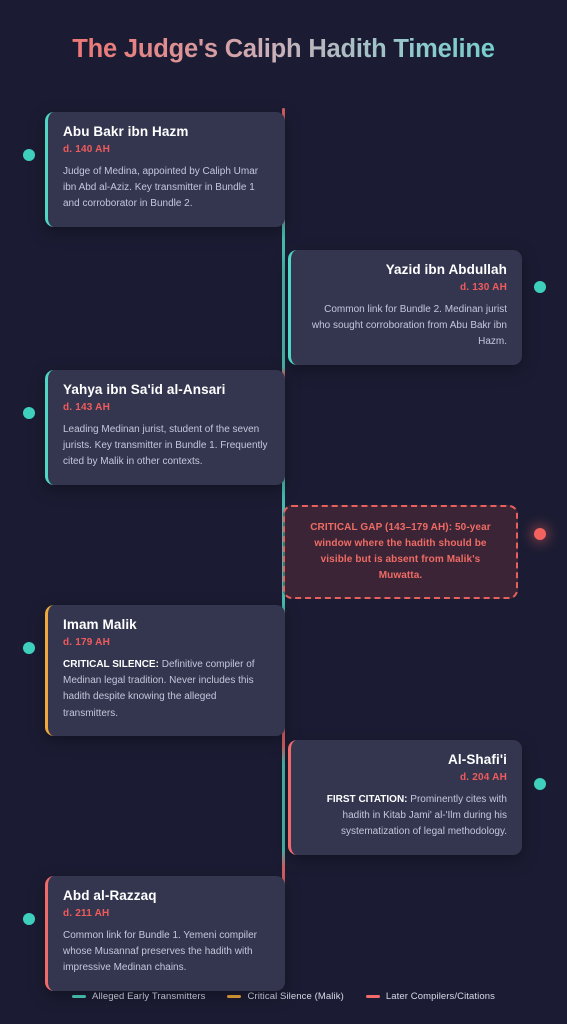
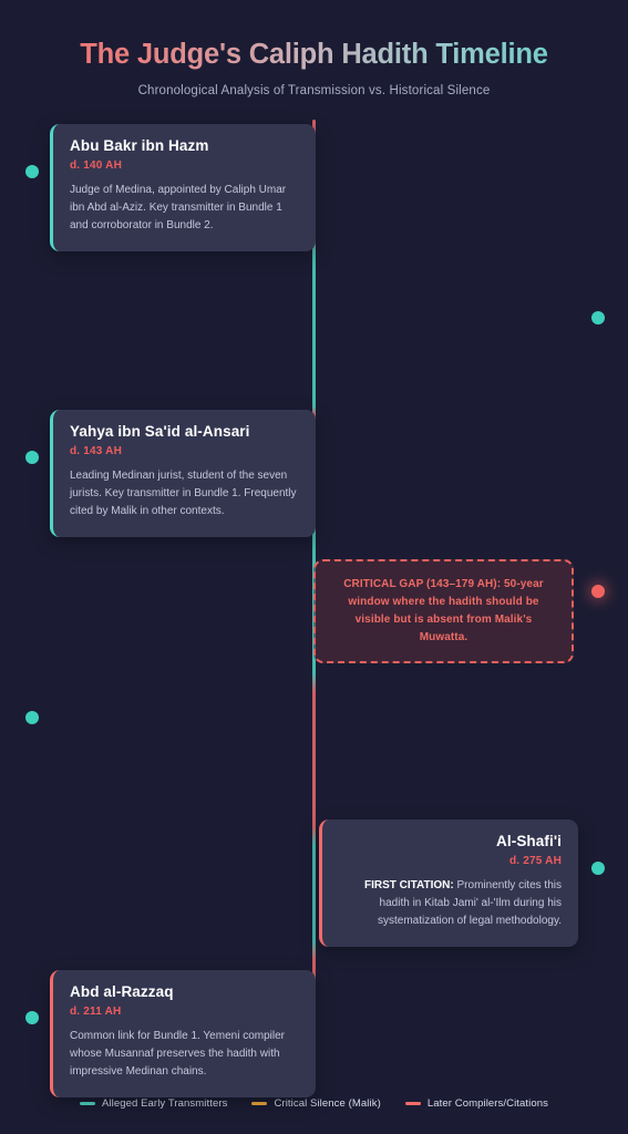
  The Judge's Caliph Hadith Timeline
+ Chronological Analysis of Transmission vs. Historical Silence
  Abu Bakr ibn Hazm
  d. 140 AH
  Judge of Medina, appointed by Caliph Umar ibn Abd al-Aziz. Key transmitter in Bundle 1 and corroborator in Bundle 2.
- Yazid ibn Abdullah
- d. 130 AH
- Common link for Bundle 2. Medinan jurist who sought corroboration from Abu Bakr ibn Hazm.
  Yahya ibn Sa'id al-Ansari
  d. 143 AH
  Leading Medinan jurist, student of the seven jurists. Key transmitter in Bundle 1. Frequently cited by Malik in other contexts.
  CRITICAL GAP (143–179 AH): 50-year window where the hadith should be visible but is absent from Malik's Muwatta.
- Imam Malik
- d. 179 AH
- CRITICAL SILENCE: Definitive compiler of Medinan legal tradition. Never includes this hadith despite knowing the alleged transmitters.
  Al-Shafi'i
- d. 204 AH
+ d. 275 AH
- FIRST CITATION: Prominently cites with hadith in Kitab Jami' al-'Ilm during his systematization of legal methodology.
+ FIRST CITATION: Prominently cites this hadith in Kitab Jami' al-'Ilm during his systematization of legal methodology.
  Abd al-Razzaq
  d. 211 AH
  Common link for Bundle 1. Yemeni compiler whose Musannaf preserves the hadith with impressive Medinan chains.
  Alleged Early Transmitters
  Critical Silence (Malik)
  Later Compilers/Citations
